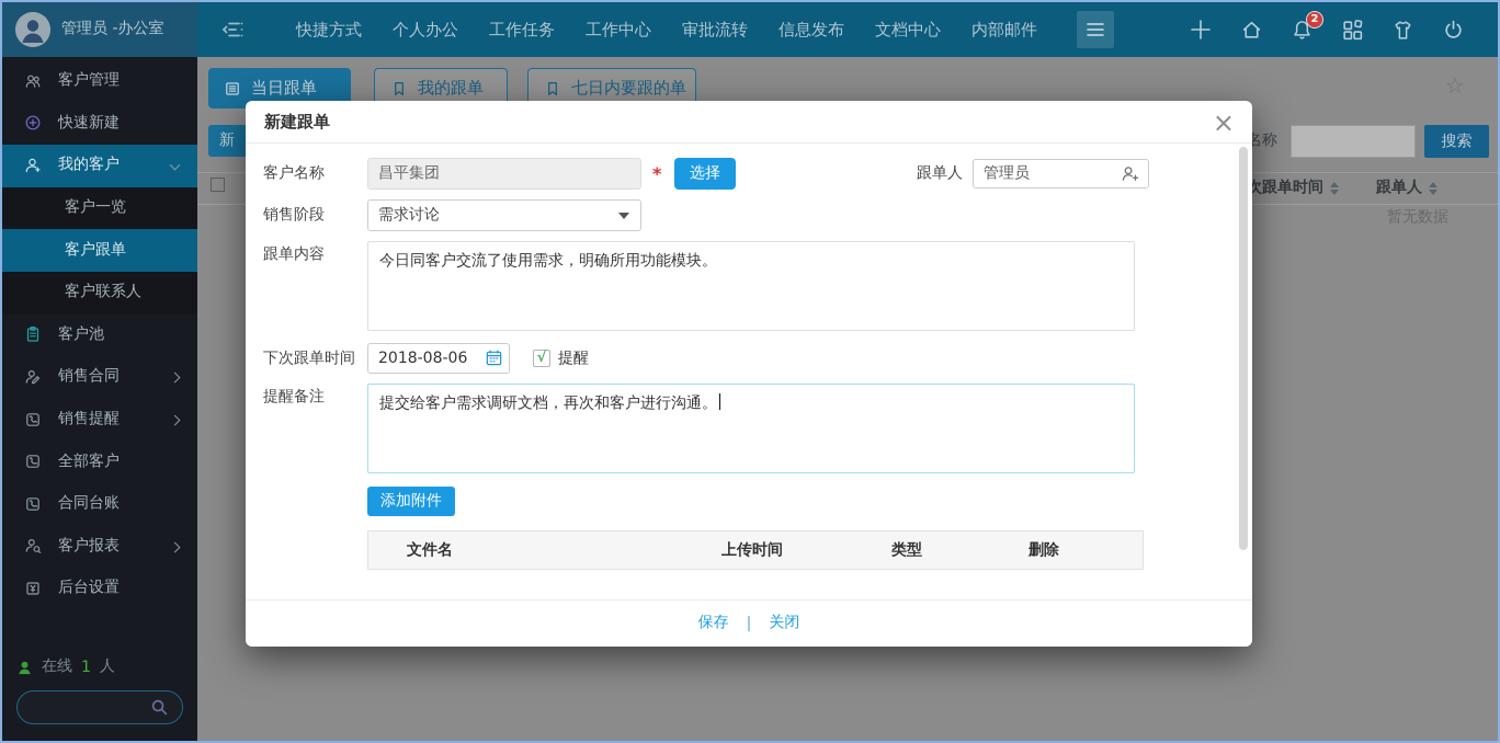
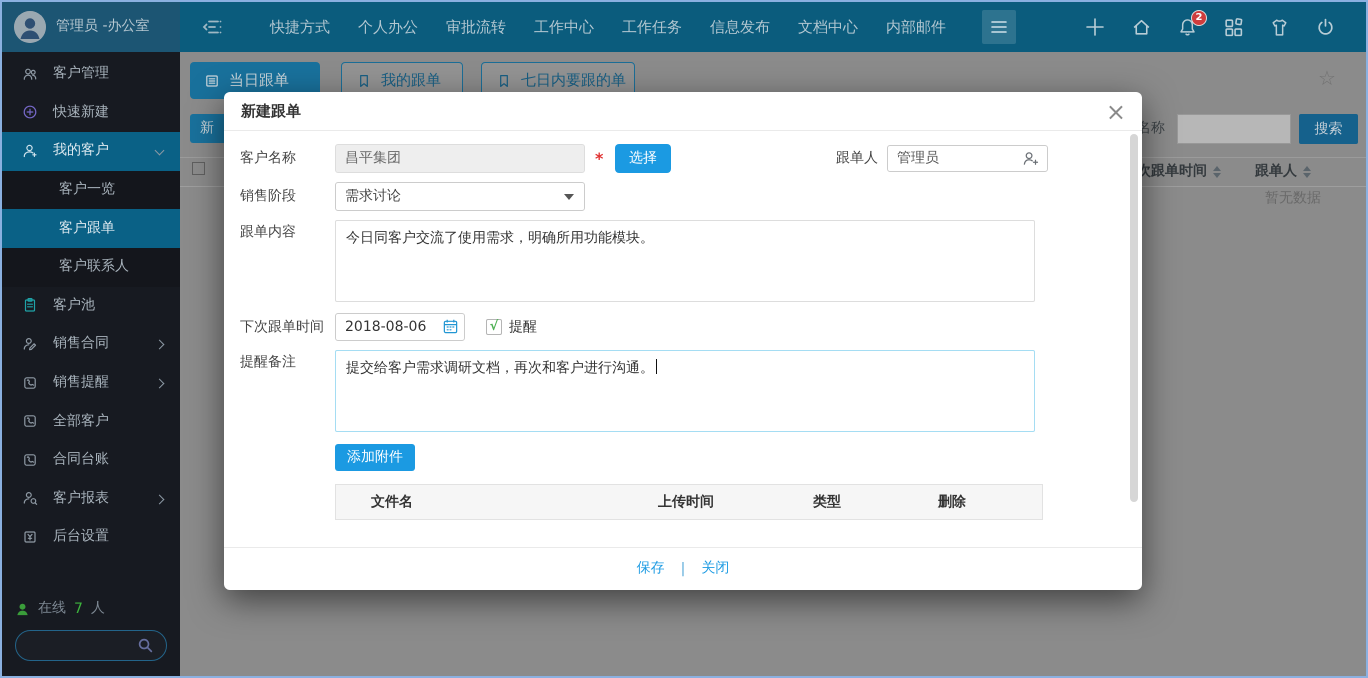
  管理员 -办公室
  快捷方式
  个人办公
- 工作任务
+ 审批流转
  工作中心
- 审批流转
+ 工作任务
  信息发布
  文档中心
  内部邮件
  2
  客户管理
  快速新建
  我的客户
  客户一览
  客户跟单
  客户联系人
  客户池
  销售合同
  销售提醒
  全部客户
  合同台账
  客户报表
  后台设置
  在线
- 1
+ 7
  人
  当日跟单
  我的跟单
  七日内要跟的单
  新
  名称
  搜索
  次跟单时间
  跟单人
  暂无数据
  新建跟单
  ×
  客户名称
  昌平集团
  *
  选择
  跟单人
  管理员
  销售阶段
  需求讨论
  跟单内容
  今日同客户交流了使用需求，明确所用功能模块。
  下次跟单时间
  2018-08-06
  √
  提醒
  提醒备注
  提交给客户需求调研文档，再次和客户进行沟通。
  添加附件
  文件名
  上传时间
  类型
  删除
  保存
  |
  关闭
